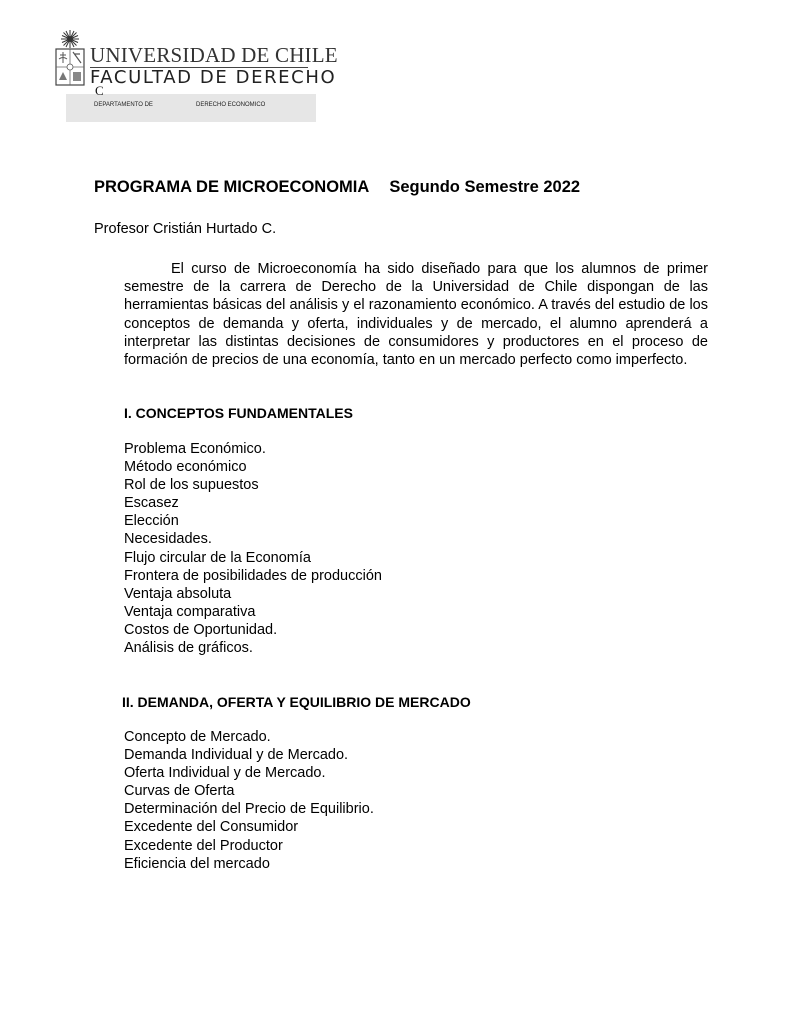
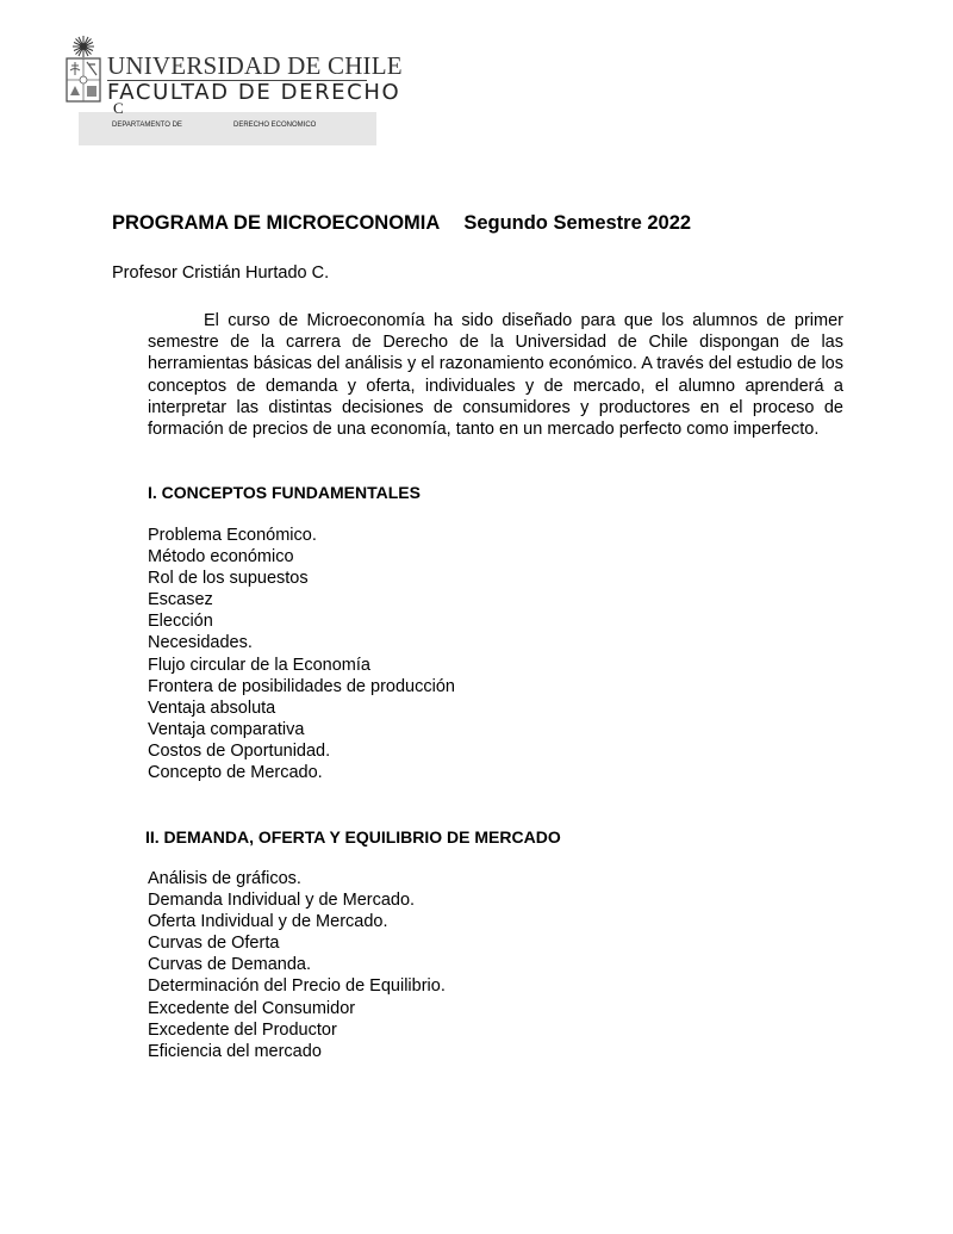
  UNIVERSIDAD DE CHILE
  FACULTAD DE DERECHO
  C
  PROGRAMA DE MICROECONOMIA Segundo Semestre 2022
  Profesor Cristián Hurtado C.
  El curso de Microeconomía ha sido diseñado para que los alumnos de primer semestre de la carrera de Derecho de la Universidad de Chile dispongan de las herramientas básicas del análisis y el razonamiento económico. A través del estudio de los conceptos de demanda y oferta, individuales y de mercado, el alumno aprenderá a interpretar las distintas decisiones de consumidores y productores en el proceso de formación de precios de una economía, tanto en un mercado perfecto como imperfecto.
  I. CONCEPTOS FUNDAMENTALES
  Problema Económico.
  Método económico
  Rol de los supuestos
  Escasez
  Elección
  Necesidades.
  Flujo circular de la Economía
  Frontera de posibilidades de producción
  Ventaja absoluta
  Ventaja comparativa
  Costos de Oportunidad.
- Análisis de gráficos.
+ Concepto de Mercado.
  II. DEMANDA, OFERTA Y EQUILIBRIO DE MERCADO
- Concepto de Mercado.
+ Análisis de gráficos.
  Demanda Individual y de Mercado.
  Oferta Individual y de Mercado.
  Curvas de Oferta
+ Curvas de Demanda.
  Determinación del Precio de Equilibrio.
  Excedente del Consumidor
  Excedente del Productor
  Eficiencia del mercado
